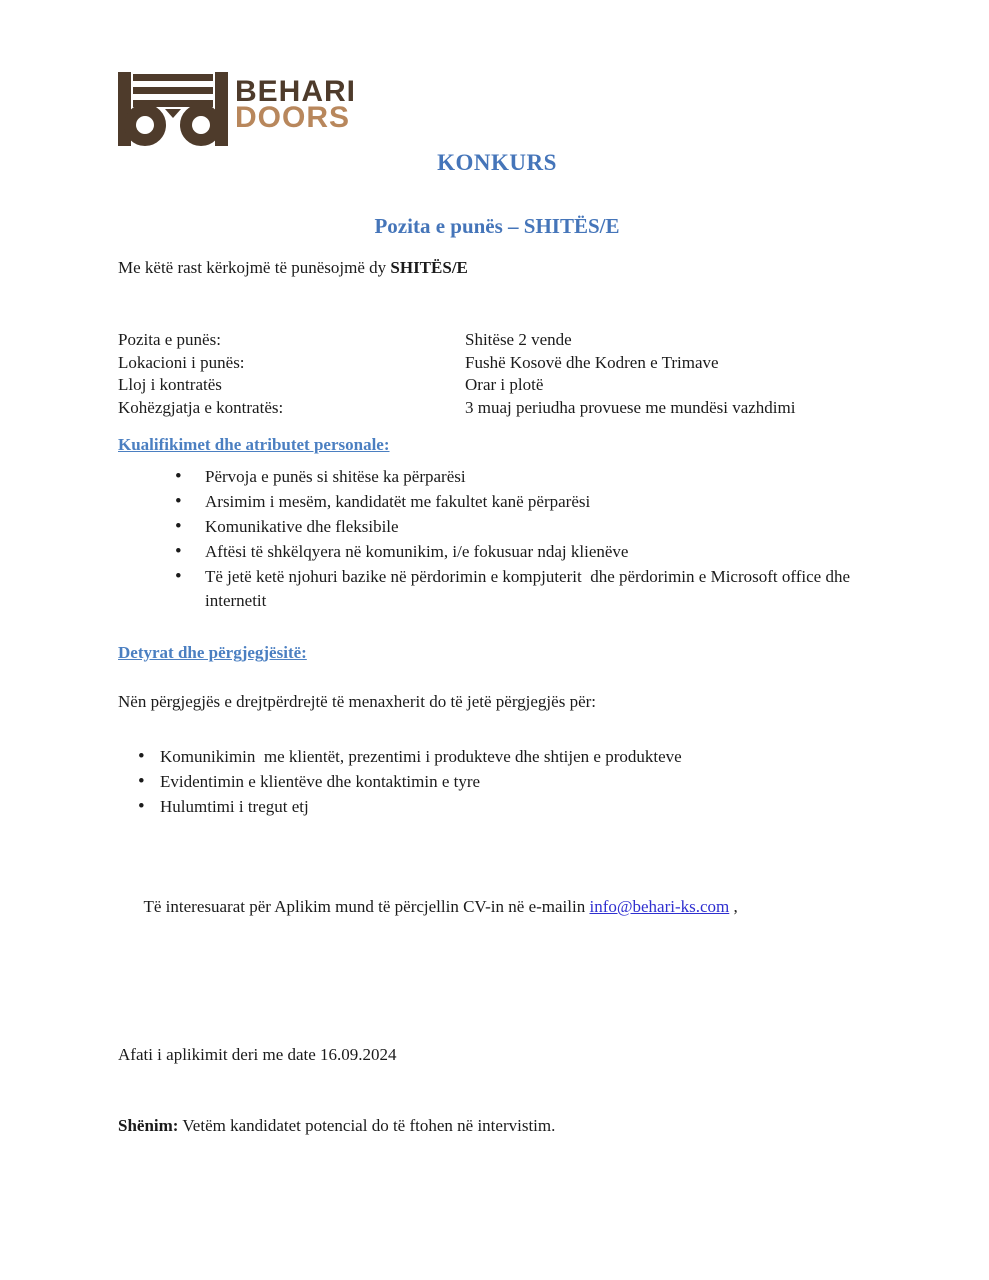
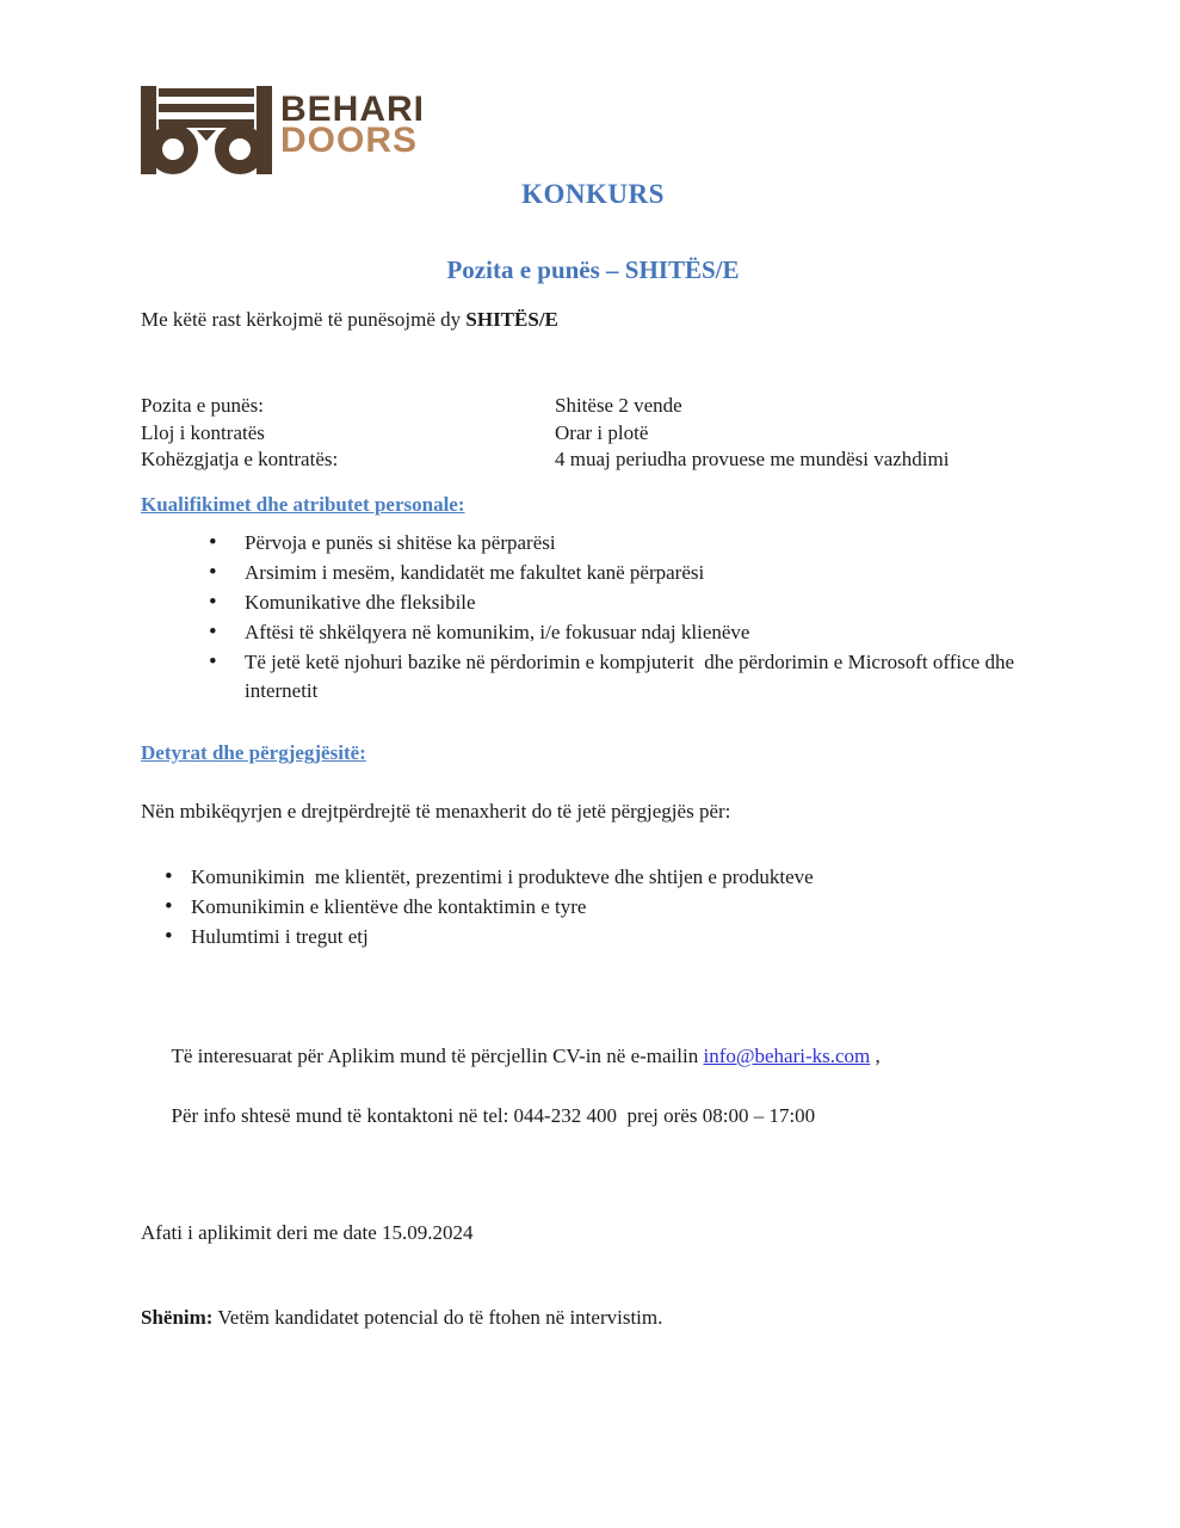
  BEHARI
  DOORS
  KONKURS
  Pozita e punës – SHITËS/E
  Me këtë rast kërkojmë të punësojmë dy SHITËS/E
  Pozita e punës:
  Shitëse 2 vende
- Lokacioni i punës:
- Fushë Kosovë dhe Kodren e Trimave
  Lloj i kontratës
  Orar i plotë
  Kohëzgjatja e kontratës:
- 3 muaj periudha provuese me mundësi vazhdimi
+ 4 muaj periudha provuese me mundësi vazhdimi
  Kualifikimet dhe atributet personale:
  Përvoja e punës si shitëse ka përparësi
  Arsimim i mesëm, kandidatët me fakultet kanë përparësi
  Komunikative dhe fleksibile
  Aftësi të shkëlqyera në komunikim, i/e fokusuar ndaj klienëve
  Të jetë ketë njohuri bazike në përdorimin e kompjuterit dhe përdorimin e Microsoft office dhe internetit
  Detyrat dhe përgjegjësitë:
- Nën përgjegjës e drejtpërdrejtë të menaxherit do të jetë përgjegjës për:
+ Nën mbikëqyrjen e drejtpërdrejtë të menaxherit do të jetë përgjegjës për:
  Komunikimin me klientët, prezentimi i produkteve dhe shtijen e produkteve
- Evidentimin e klientëve dhe kontaktimin e tyre
+ Komunikimin e klientëve dhe kontaktimin e tyre
  Hulumtimi i tregut etj
  Të interesuarat për Aplikim mund të përcjellin CV-in në e-mailin info@behari-ks.com ,
+ Për info shtesë mund të kontaktoni në tel: 044-232 400 prej orës 08:00 – 17:00
- Afati i aplikimit deri me date 16.09.2024
+ Afati i aplikimit deri me date 15.09.2024
  Shënim: Vetëm kandidatet potencial do të ftohen në intervistim.
